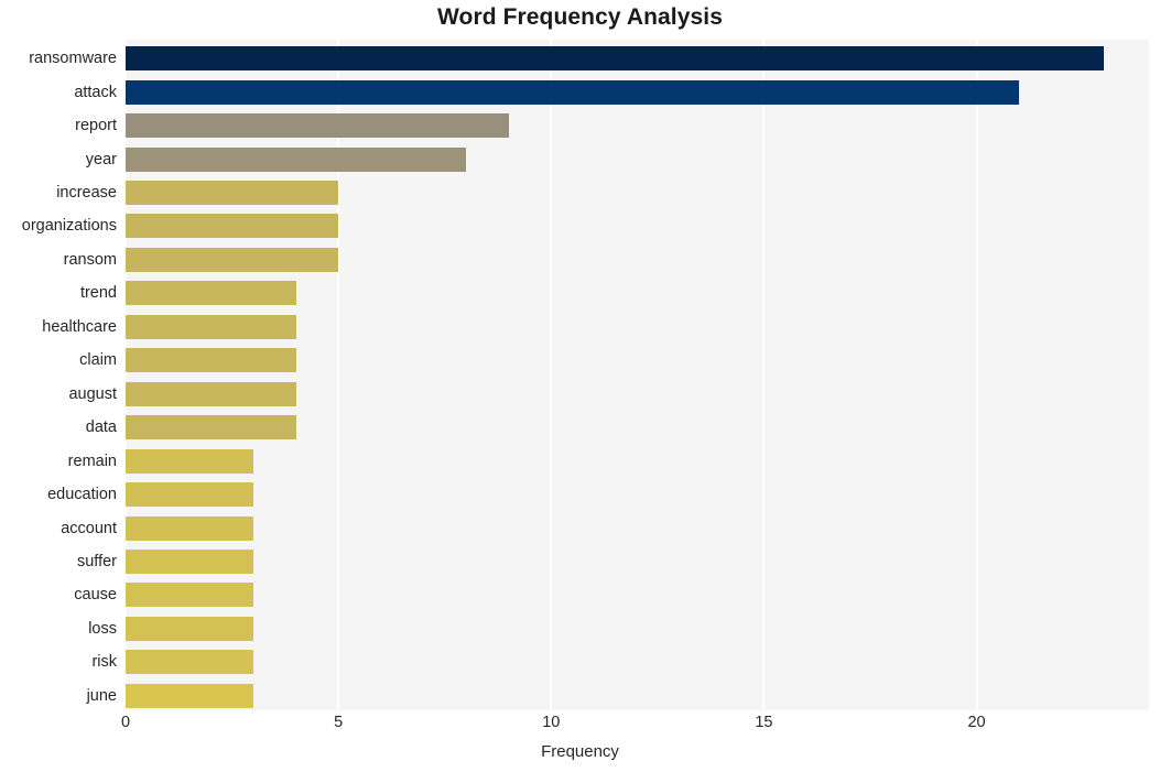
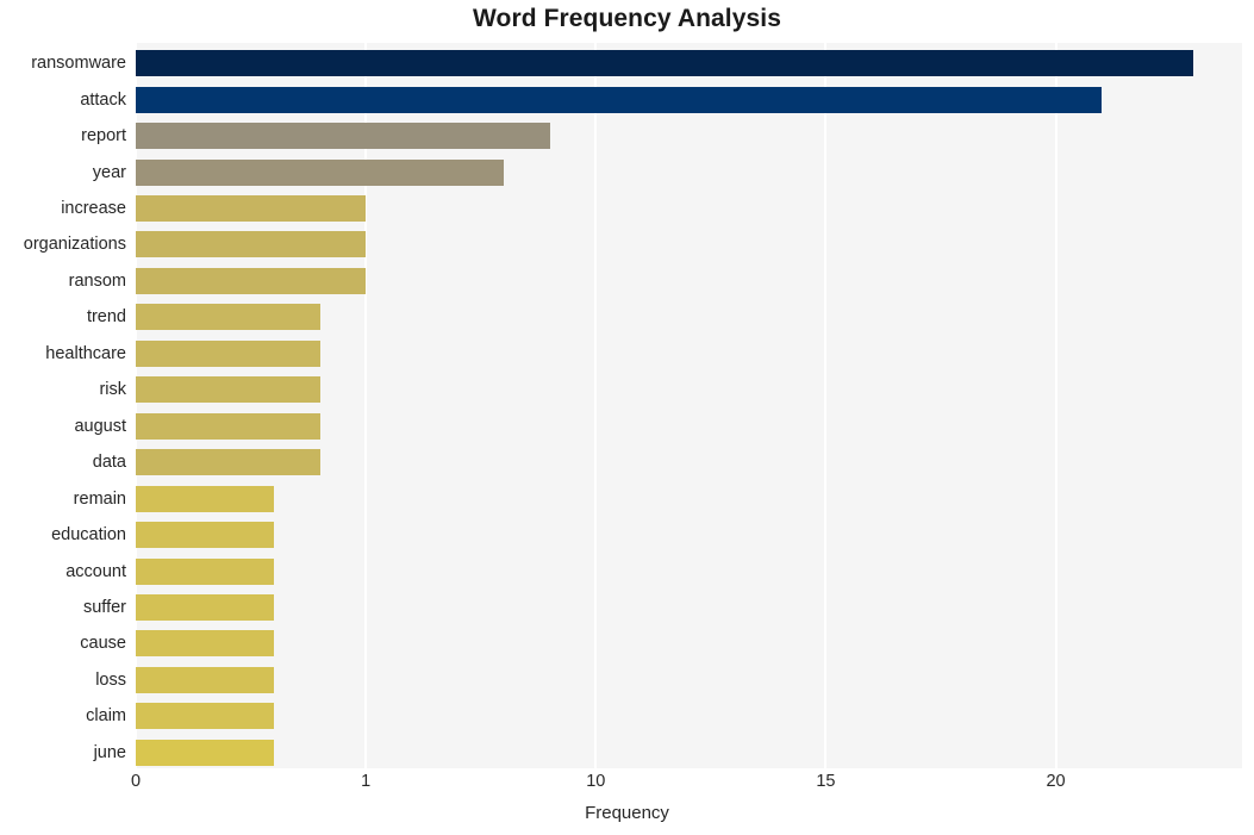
  Word Frequency Analysis
  ransomware
  attack
  report
  year
  increase
  organizations
  ransom
  trend
  healthcare
- claim
+ risk
  august
  data
  remain
  education
  account
  suffer
  cause
  loss
- risk
+ claim
  june
  0
- 5
+ 1
  10
  15
  20
  Frequency
